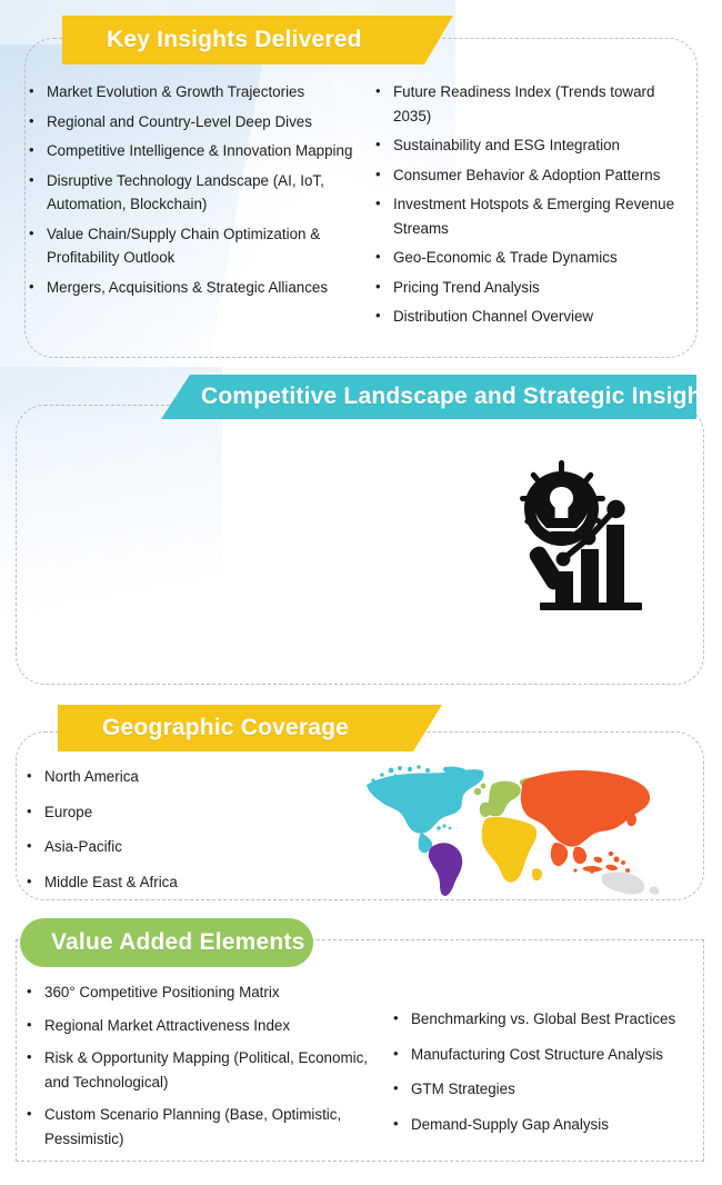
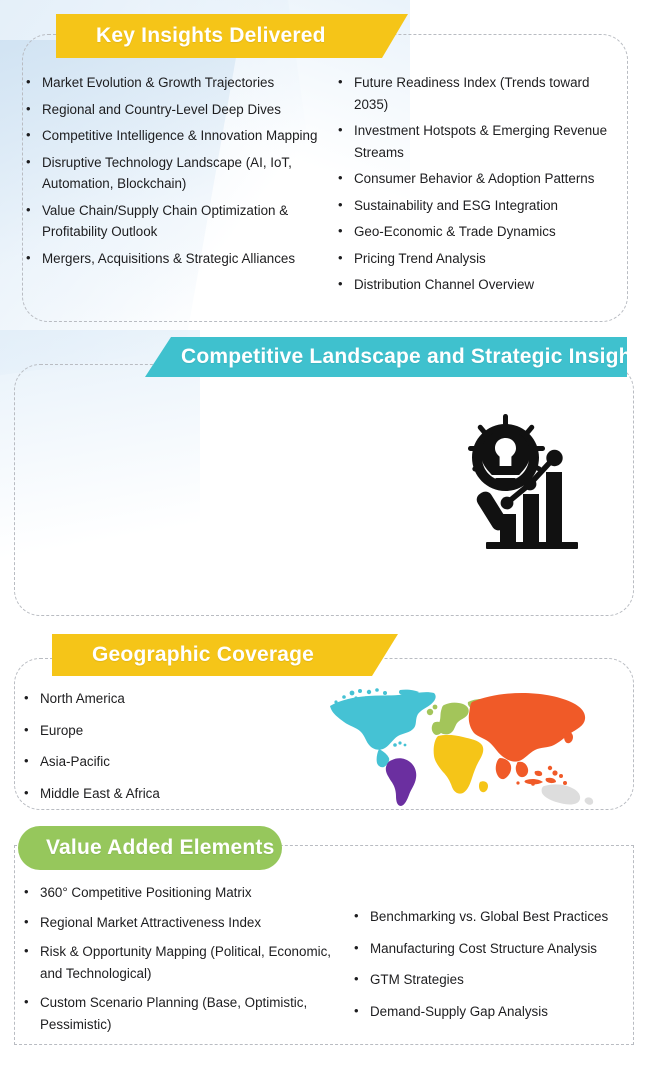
  Key Insights Delivered
  Market Evolution & Growth Trajectories
  Regional and Country-Level Deep Dives
  Competitive Intelligence & Innovation Mapping
  Disruptive Technology Landscape (AI, IoT, Automation, Blockchain)
  Value Chain/Supply Chain Optimization & Profitability Outlook
  Mergers, Acquisitions & Strategic Alliances
  Future Readiness Index (Trends toward 2035)
- Sustainability and ESG Integration
+ Investment Hotspots & Emerging Revenue Streams
  Consumer Behavior & Adoption Patterns
- Investment Hotspots & Emerging Revenue Streams
+ Sustainability and ESG Integration
  Geo-Economic & Trade Dynamics
  Pricing Trend Analysis
  Distribution Channel Overview
  Competitive Landscape and Strategic Insigh
  Geographic Coverage
  North America
  Europe
  Asia-Pacific
  Middle East & Africa
  Value Added Elements
  360° Competitive Positioning Matrix
  Regional Market Attractiveness Index
  Risk & Opportunity Mapping (Political, Economic, and Technological)
  Custom Scenario Planning (Base, Optimistic, Pessimistic)
  Benchmarking vs. Global Best Practices
  Manufacturing Cost Structure Analysis
  GTM Strategies
  Demand-Supply Gap Analysis
